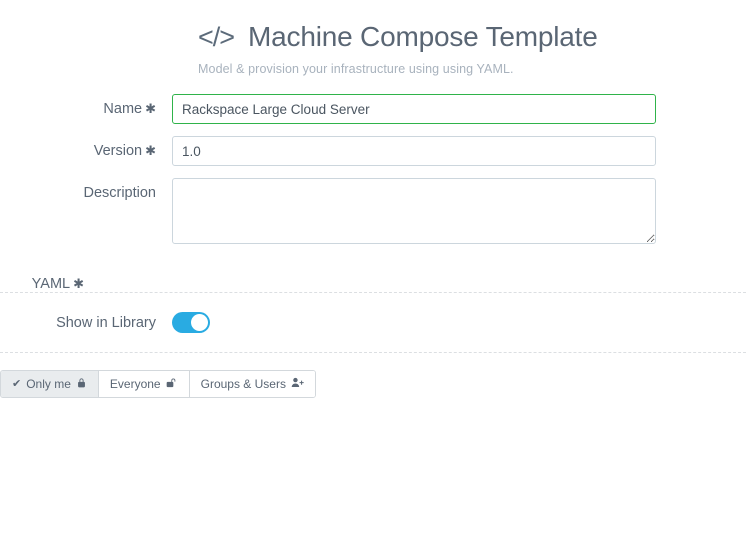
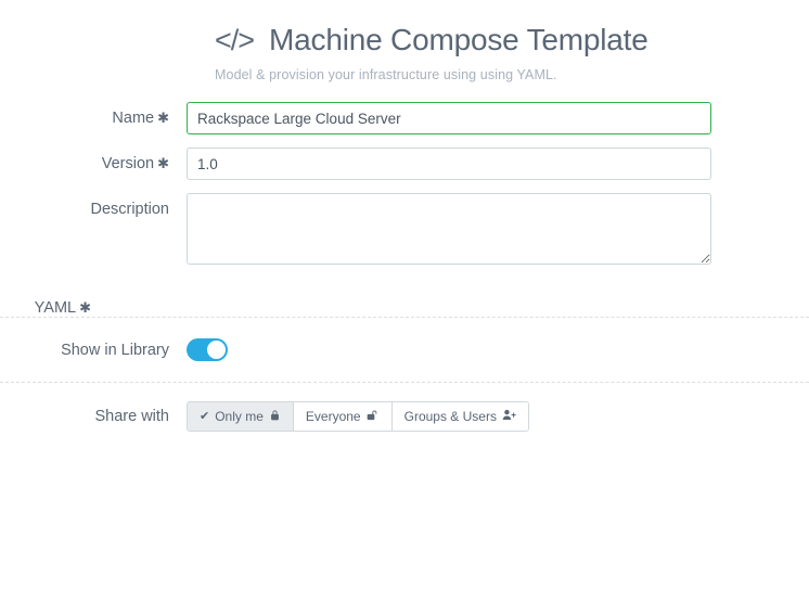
  </>
  Machine Compose Template
  Model & provision your infrastructure using using YAML.
  Name ✱
  Rackspace Large Cloud Server
  Version ✱
  1.0
  Description
  YAML ✱
  Show in Library
+ Share with
  ✔
  Only me
  Everyone
  Groups & Users
